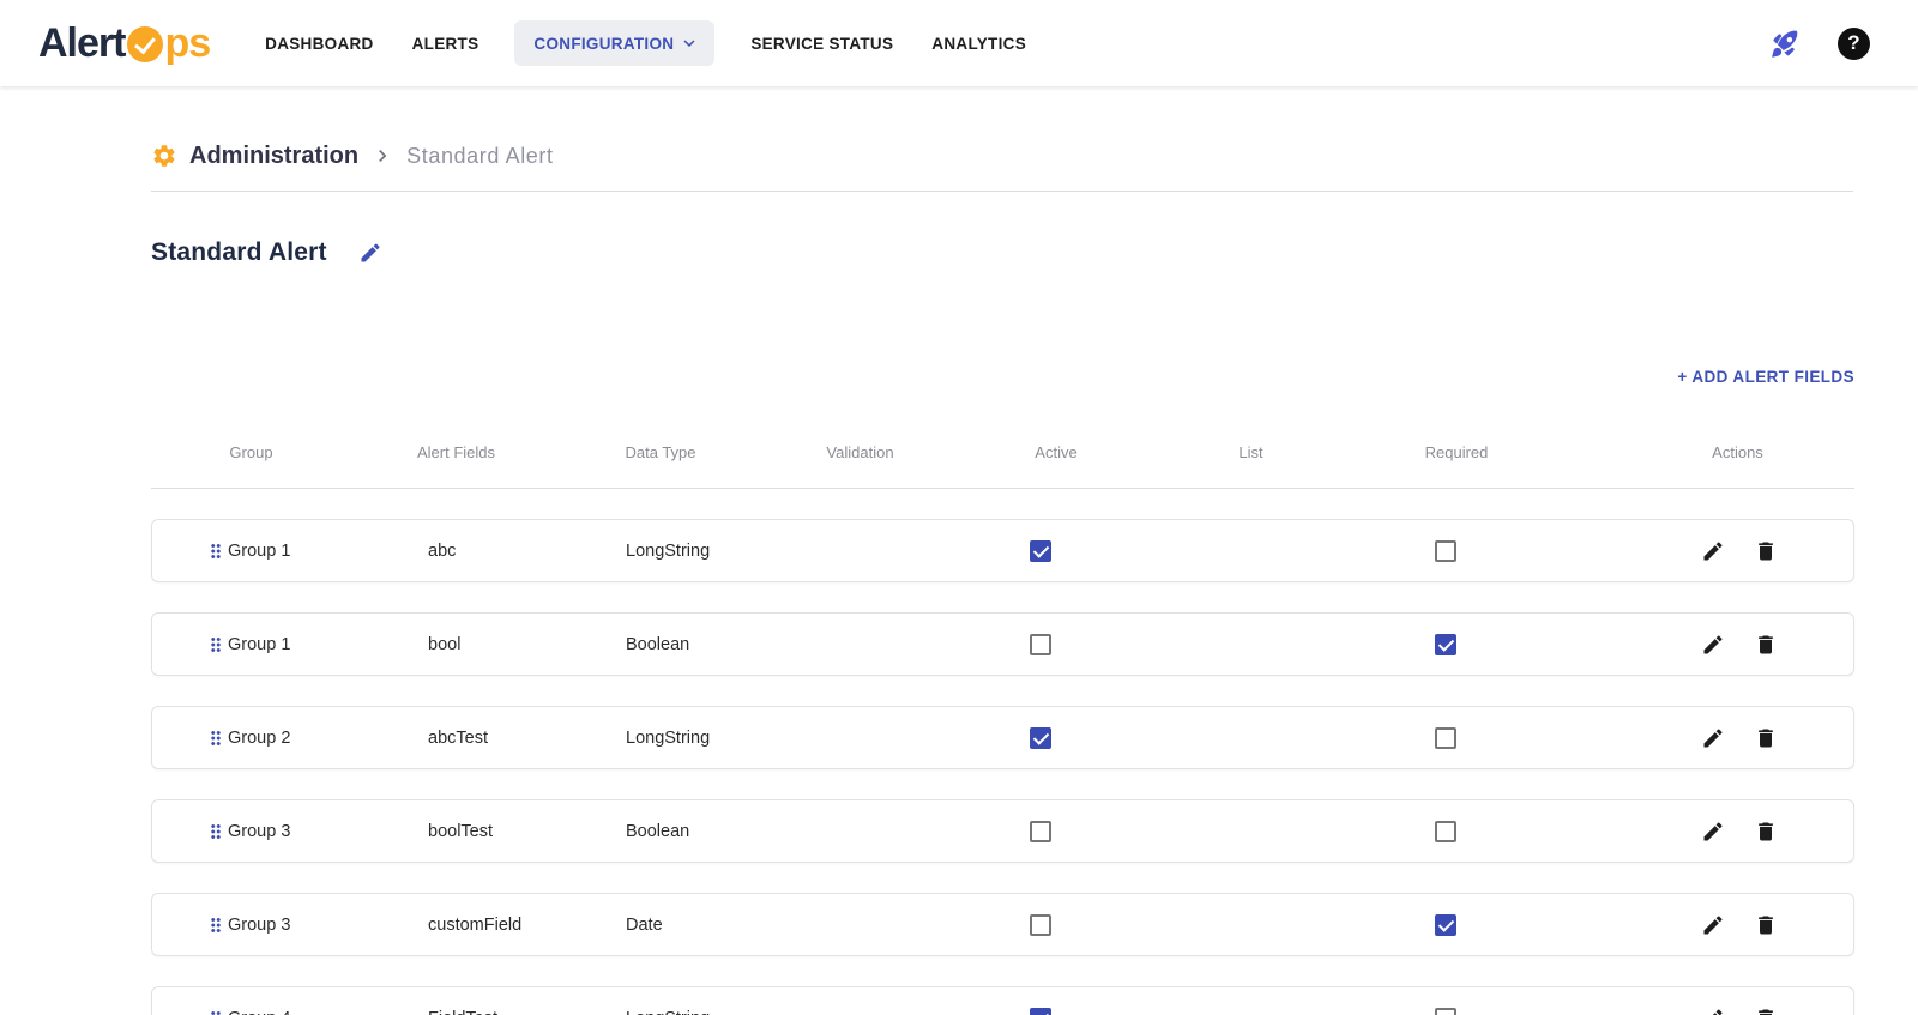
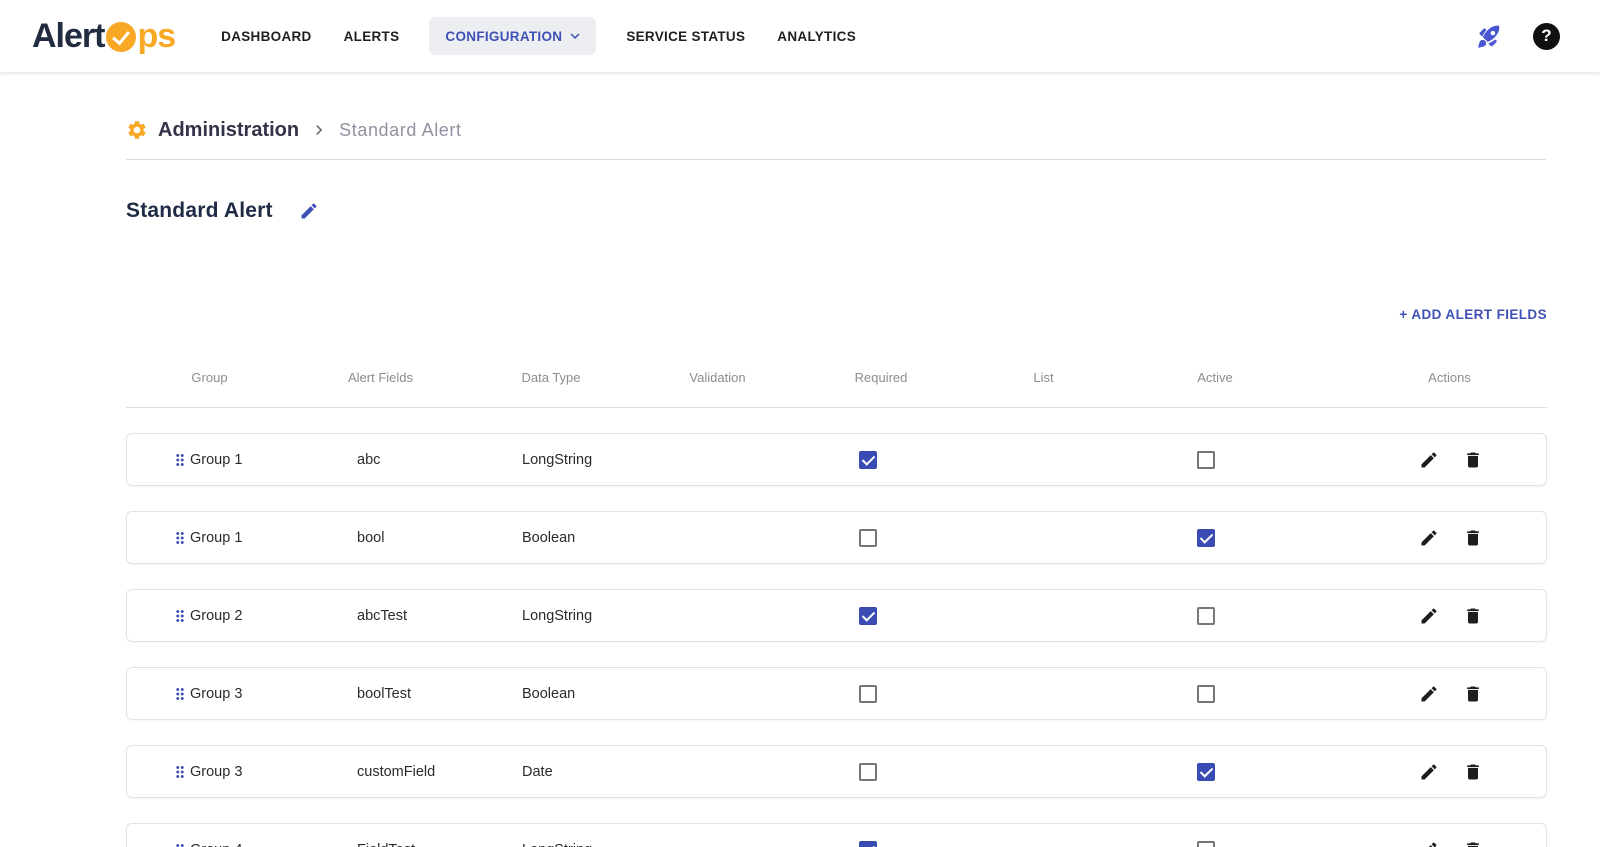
  Alert
  ps
  DASHBOARD
  ALERTS
  CONFIGURATION
  SERVICE STATUS
  ANALYTICS
  Administration
  Standard Alert
  Standard Alert
  + ADD ALERT FIELDS
  Group
  Alert Fields
  Data Type
  Validation
- Active
+ Required
  List
- Required
+ Active
  Actions
  Group 1
  abc
  LongString
  Group 1
  bool
  Boolean
  Group 2
  abcTest
  LongString
  Group 3
  boolTest
  Boolean
  Group 3
  customField
  Date
